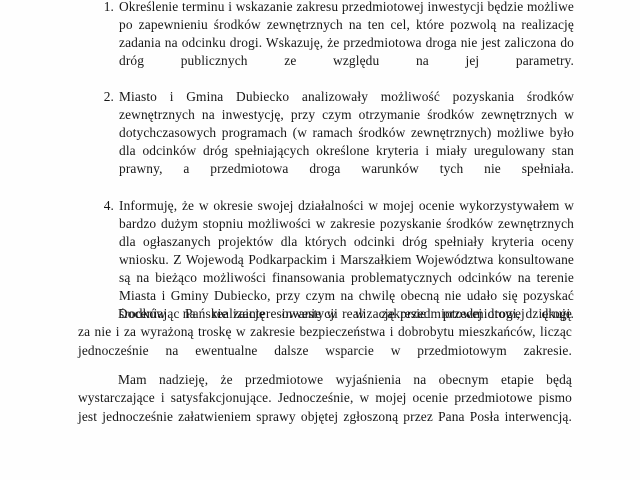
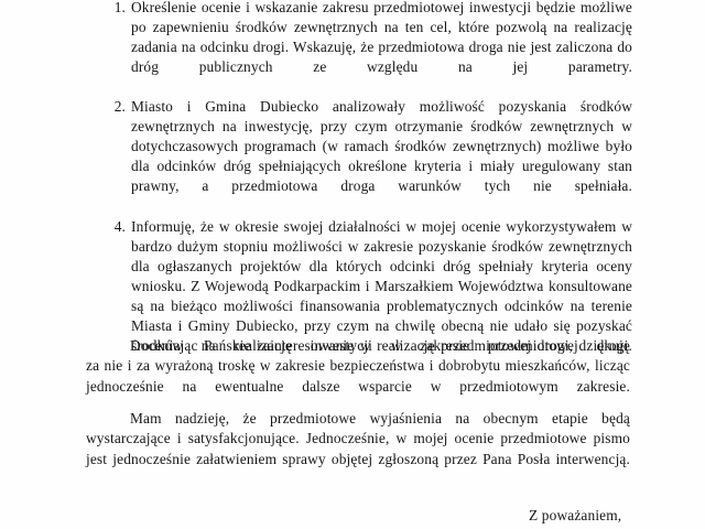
  1.
- Określenie terminu i wskazanie zakresu przedmiotowej inwestycji będzie możliwe po zapewnieniu środków zewnętrznych na ten cel, które pozwolą na realizację zadania na odcinku drogi. Wskazuję, że przedmiotowa droga nie jest zaliczona do dróg publicznych ze względu na jej parametry.
+ Określenie ocenie i wskazanie zakresu przedmiotowej inwestycji będzie możliwe po zapewnieniu środków zewnętrznych na ten cel, które pozwolą na realizację zadania na odcinku drogi. Wskazuję, że przedmiotowa droga nie jest zaliczona do dróg publicznych ze względu na jej parametry.
  2.
  Miasto i Gmina Dubiecko analizowały możliwość pozyskania środków zewnętrznych na inwestycję, przy czym otrzymanie środków zewnętrznych w dotychczasowych programach (w ramach środków zewnętrznych) możliwe było dla odcinków dróg spełniających określone kryteria i miały uregulowany stan prawny, a przedmiotowa droga warunków tych nie spełniała.
  4.
  Informuję, że w okresie swojej działalności w mojej ocenie wykorzystywałem w bardzo dużym stopniu możliwości w zakresie pozyskanie środków zewnętrznych dla ogłaszanych projektów dla których odcinki dróg spełniały kryteria oceny wniosku. Z Wojewodą Podkarpackim i Marszałkiem Województwa konsultowane są na bieżąco możliwości finansowania problematycznych odcinków na terenie Miasta i Gminy Dubiecko, przy czym na chwilę obecną nie udało się pozyskać środków na realizację inwestycji w zakresie przedmiotowej drogi.
  Doceniając Pańskie zainteresowanie w realizację przedmiotowej drogi, dziękuję za nie i za wyrażoną troskę w zakresie bezpieczeństwa i dobrobytu mieszkańców, licząc jednocześnie na ewentualne dalsze wsparcie w przedmiotowym zakresie.
  Mam nadzieję, że przedmiotowe wyjaśnienia na obecnym etapie będą wystarczające i satysfakcjonujące. Jednocześnie, w mojej ocenie przedmiotowe pismo jest jednocześnie załatwieniem sprawy objętej zgłoszoną przez Pana Posła interwencją.
+ Z poważaniem,
